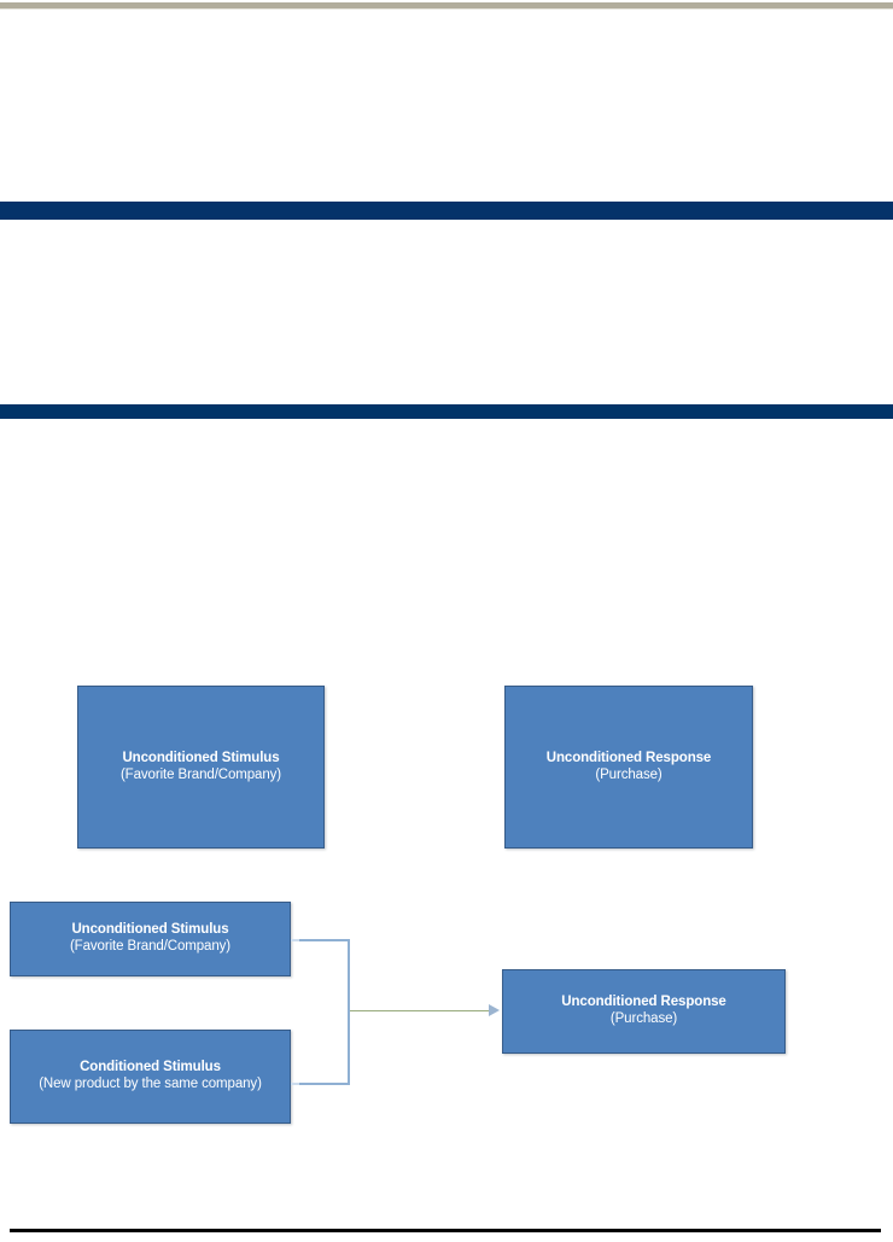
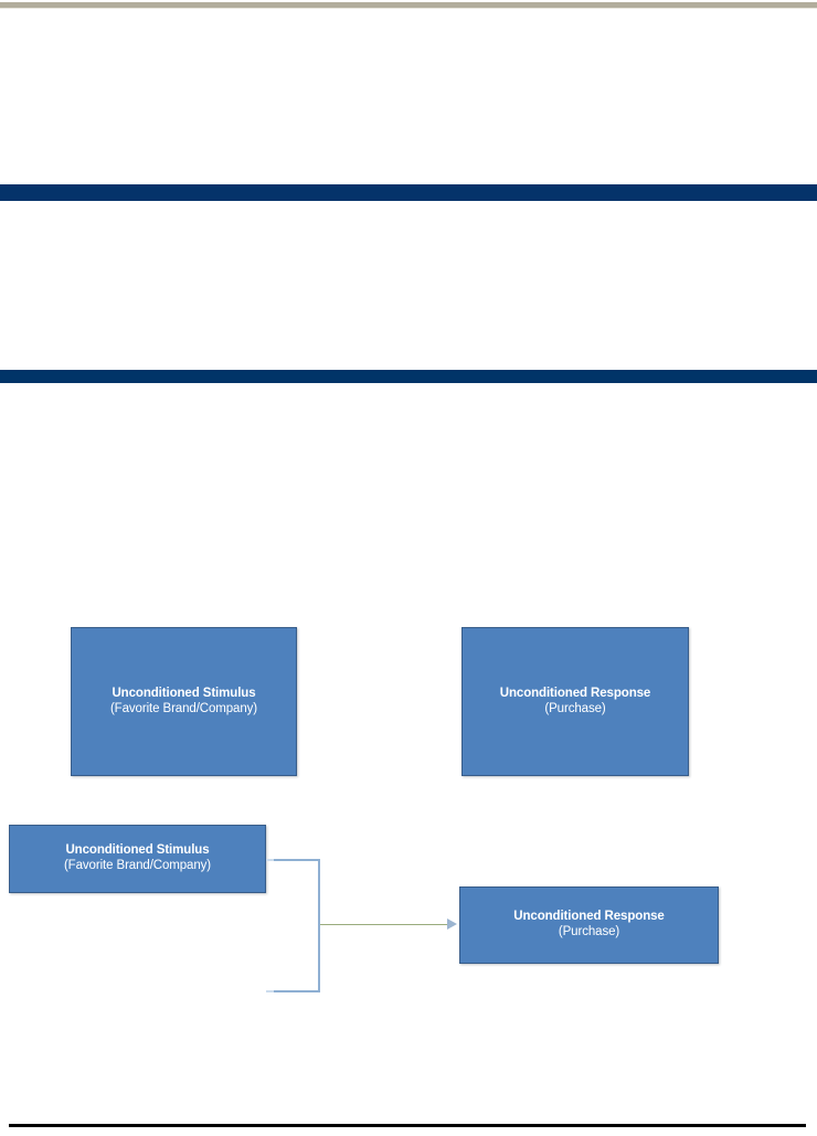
  Unconditioned Stimulus
  (Favorite Brand/Company)
  Unconditioned Response
  (Purchase)
  Unconditioned Stimulus
  (Favorite Brand/Company)
- Conditioned Stimulus
- (New product by the same company)
  Unconditioned Response
  (Purchase)
